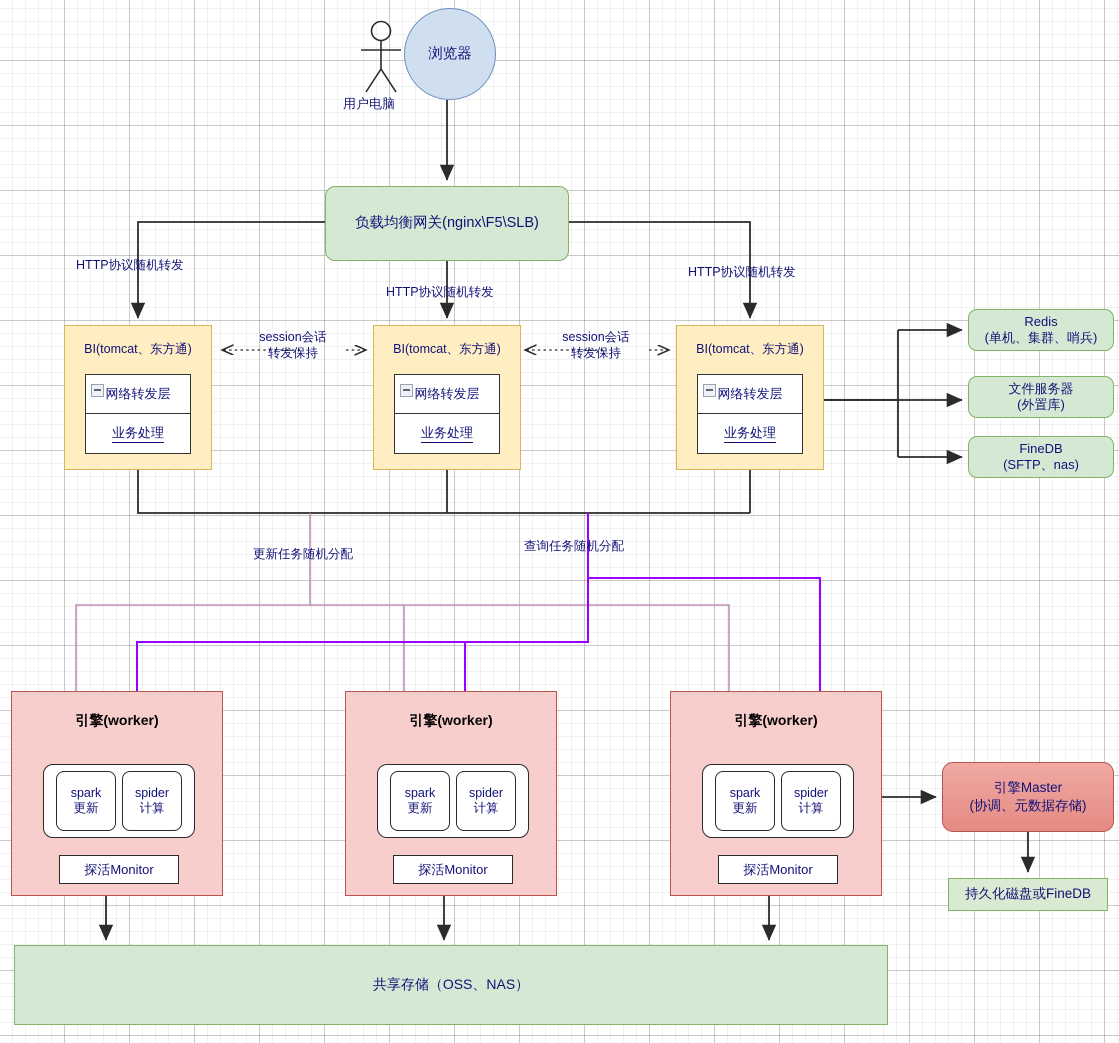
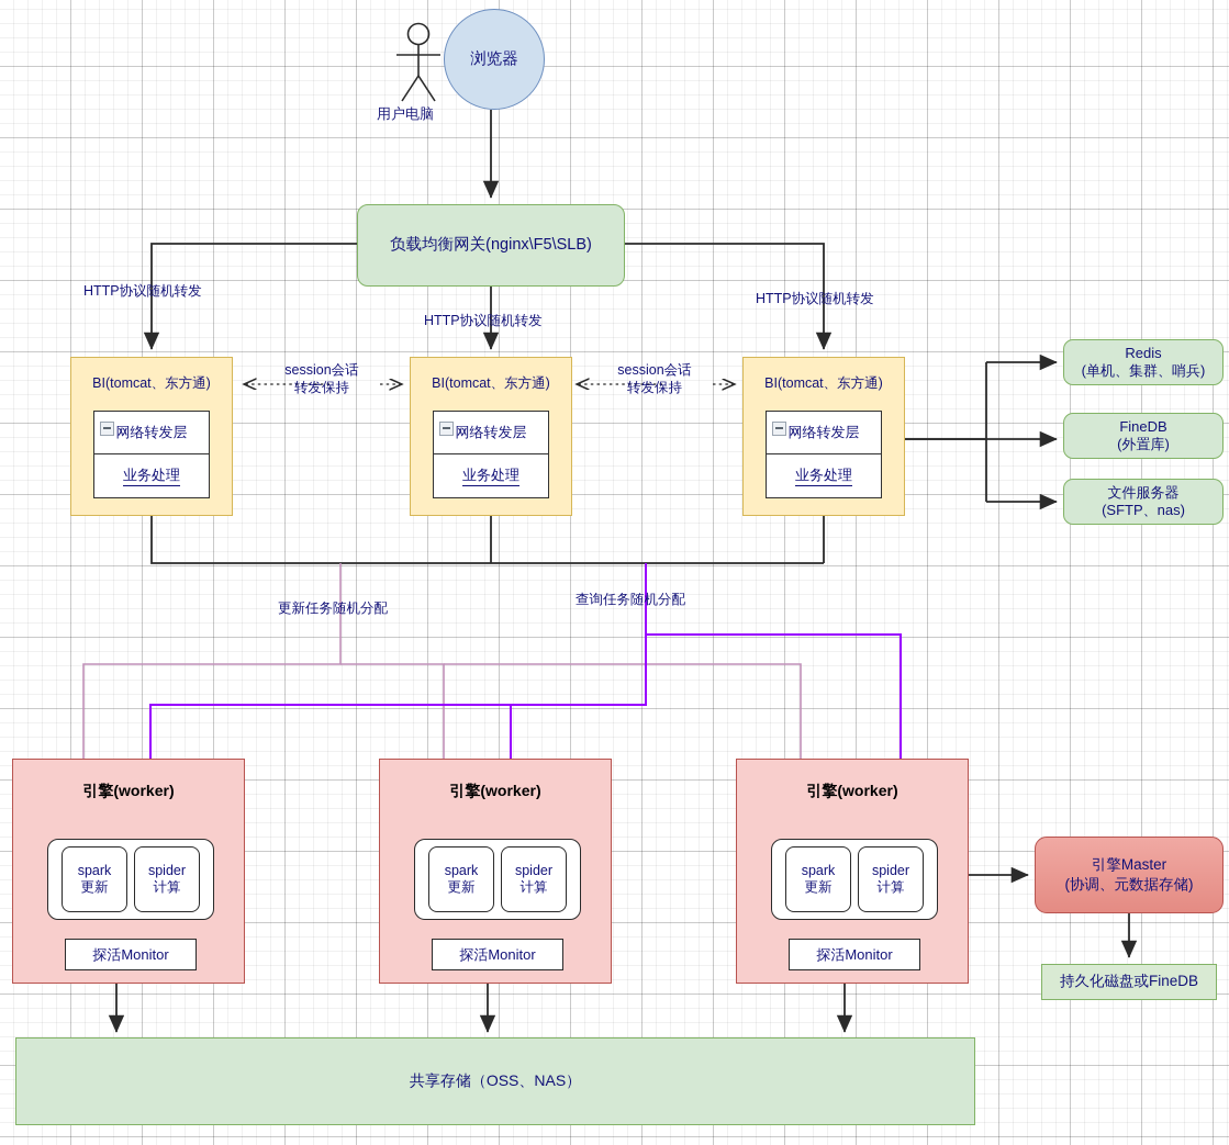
  用户电脑
  浏览器
  负载均衡网关(nginx\F5\SLB)
  HTTP协议随机转发
  HTTP协议随机转发
  HTTP协议随机转发
  session会话
  转发保持
  session会话
  转发保持
  BI(tomcat、东方通)
  网络转发层
  业务处理
  BI(tomcat、东方通)
  网络转发层
  业务处理
  BI(tomcat、东方通)
  网络转发层
  业务处理
  Redis
  (单机、集群、哨兵)
- 文件服务器
+ FineDB
  (外置库)
- FineDB
+ 文件服务器
  (SFTP、nas)
  更新任务随机分配
  查询任务随机分配
  引擎(worker)
  spark
  更新
  spider
  计算
  探活Monitor
  引擎(worker)
  spark
  更新
  spider
  计算
  探活Monitor
  引擎(worker)
  spark
  更新
  spider
  计算
  探活Monitor
  引擎Master
  (协调、元数据存储)
  持久化磁盘或FineDB
  共享存储（OSS、NAS）
